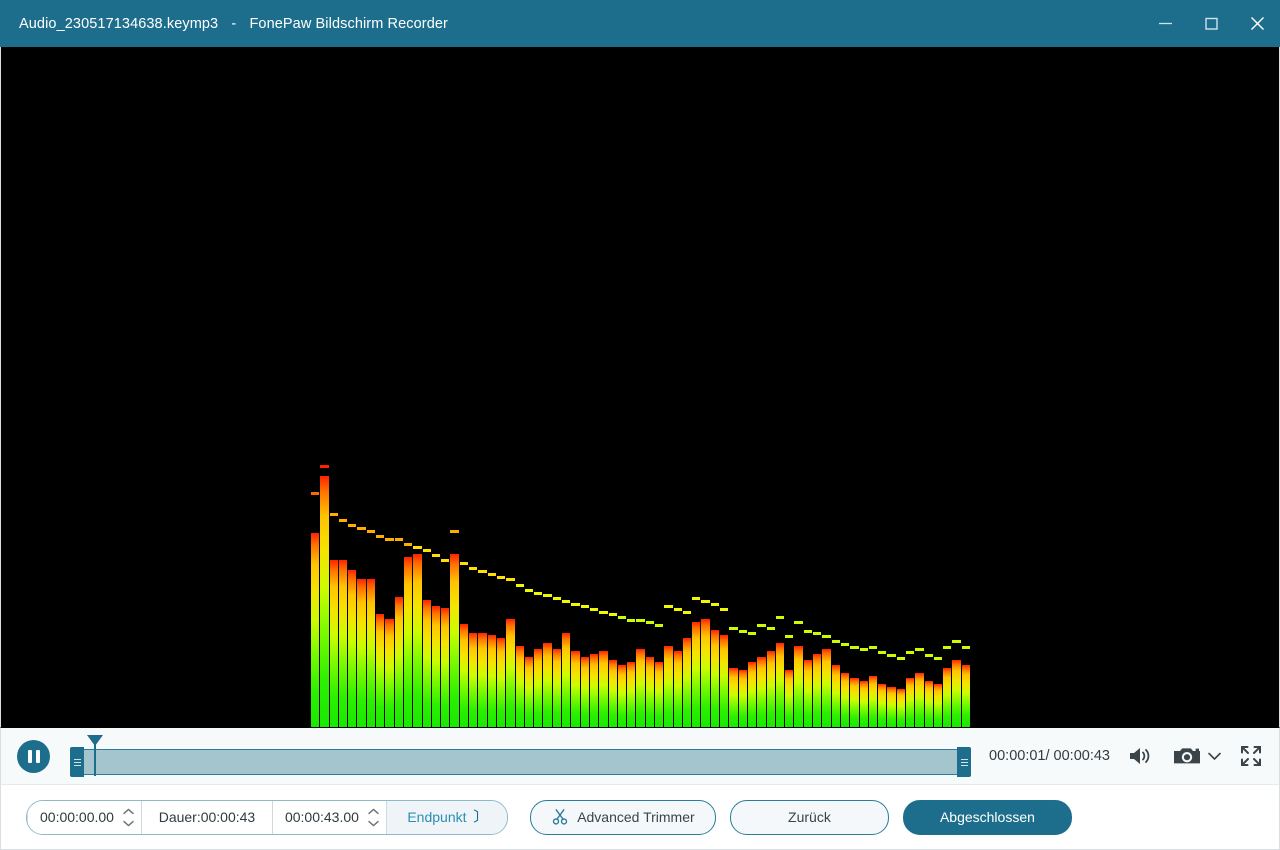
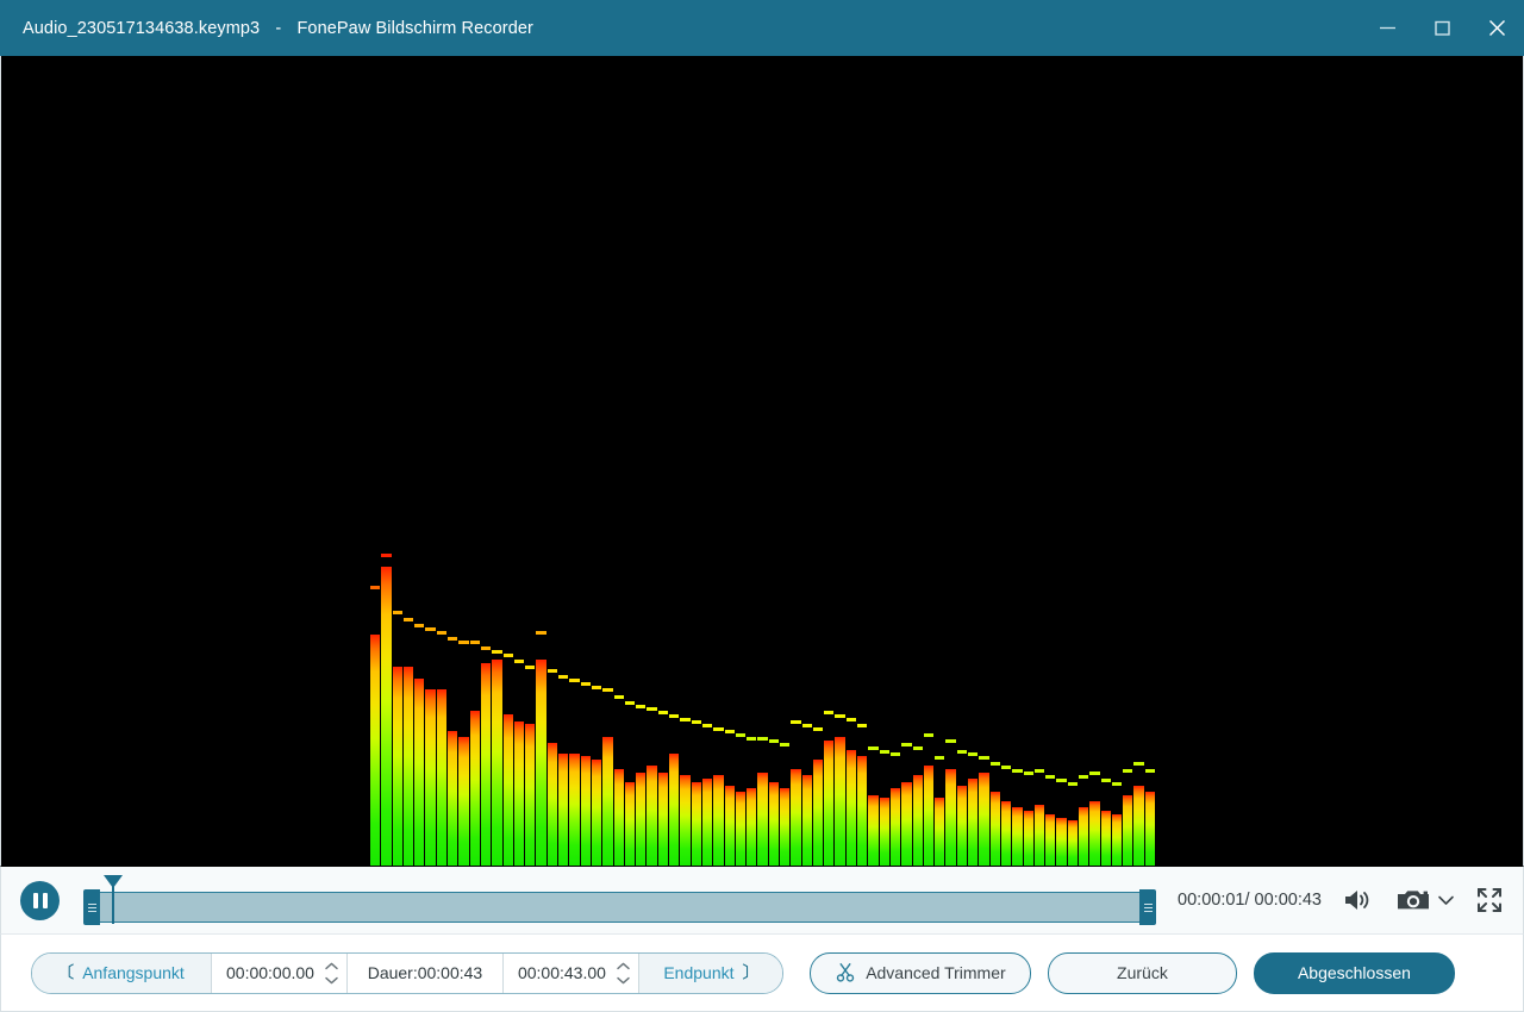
  Audio_230517134638.keymp3 - FonePaw Bildschirm Recorder
  00:00:01/ 00:00:43
+ 〔
+ Anfangspunkt
  00:00:00.00
  Dauer:00:00:43
  00:00:43.00
  Endpunkt
  〕
  Advanced Trimmer
  Zurück
  Abgeschlossen
